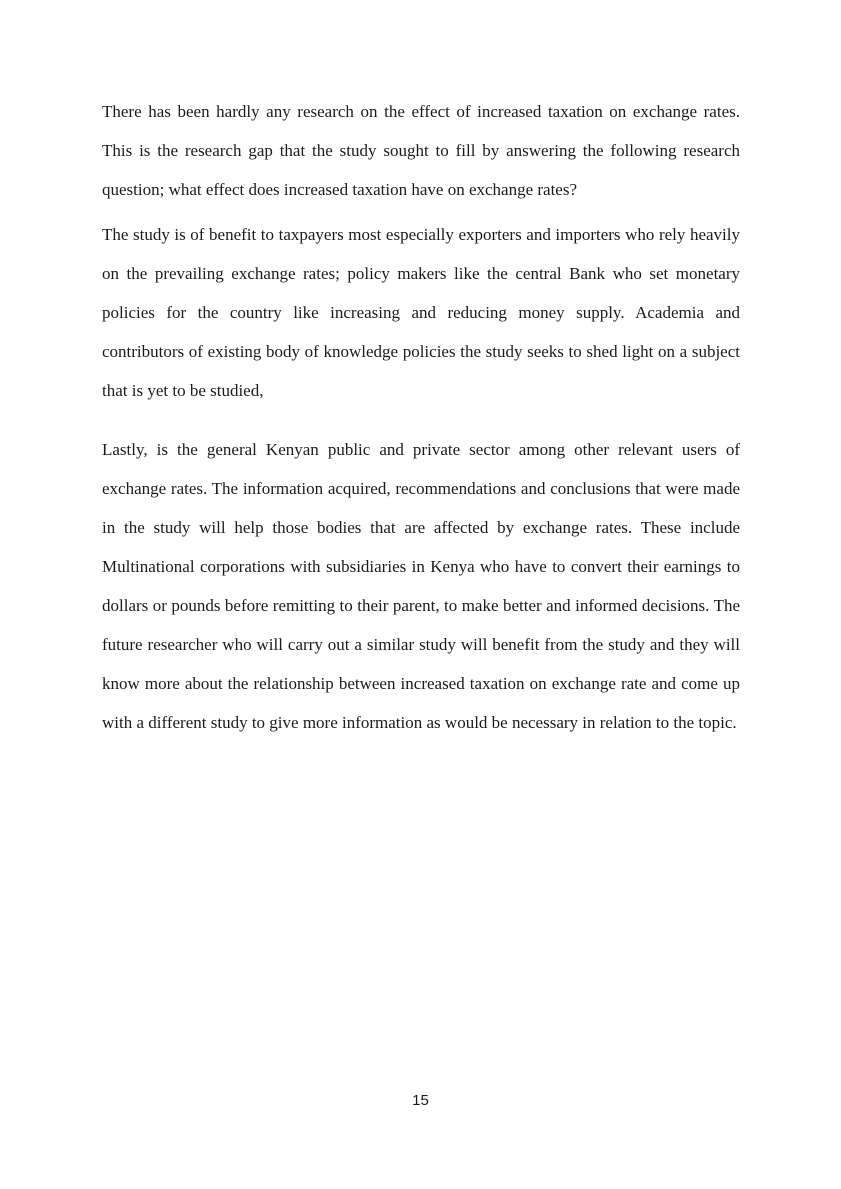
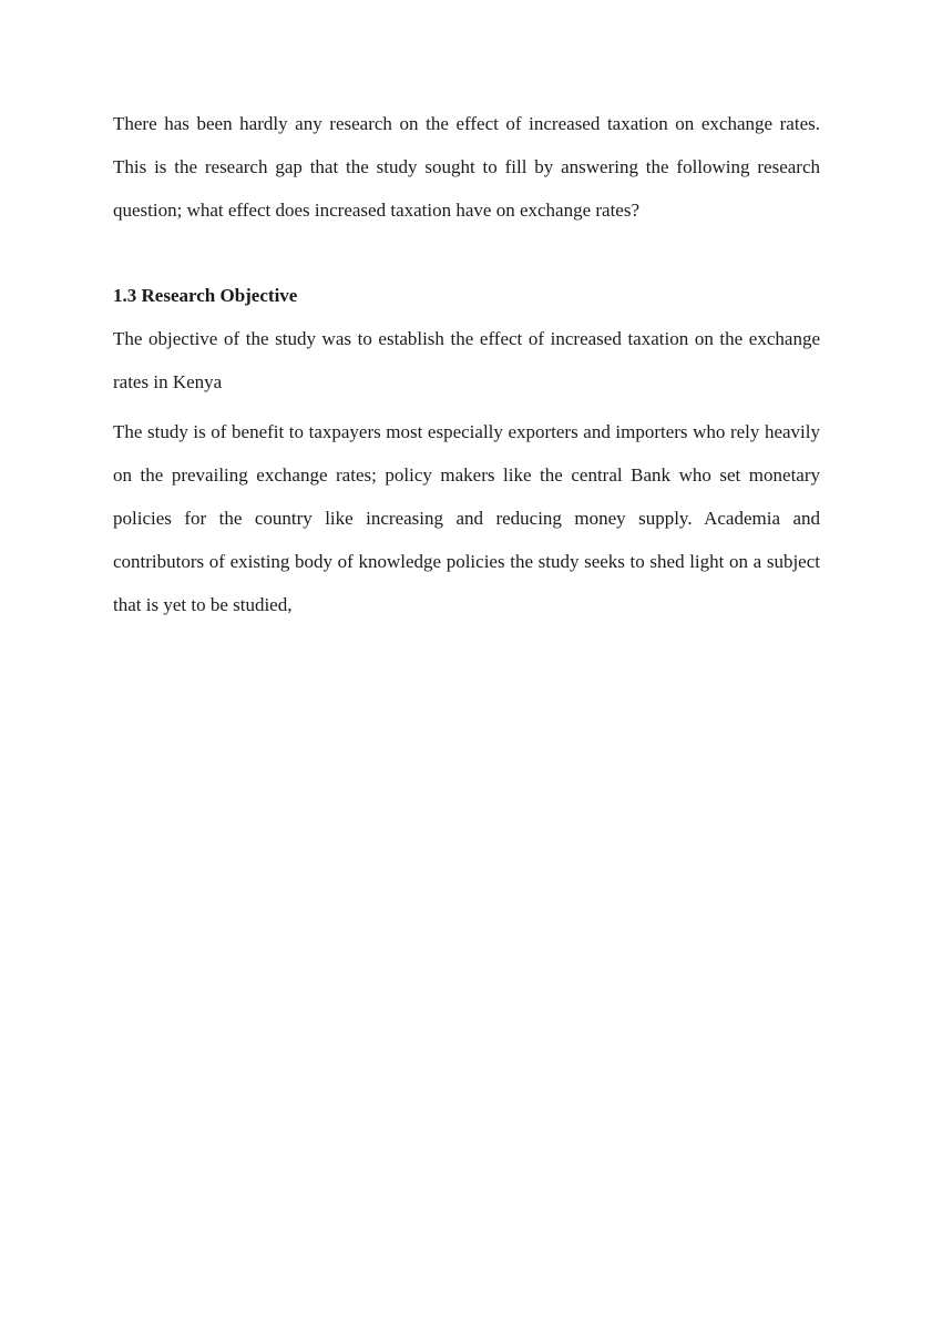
  There has been hardly any research on the effect of increased taxation on exchange rates. This is the research gap that the study sought to fill by answering the following research question; what effect does increased taxation have on exchange rates?
+ 1.3 Research Objective
+ The objective of the study was to establish the effect of increased taxation on the exchange rates in Kenya
  The study is of benefit to taxpayers most especially exporters and importers who rely heavily on the prevailing exchange rates; policy makers like the central Bank who set monetary policies for the country like increasing and reducing money supply. Academia and contributors of existing body of knowledge policies the study seeks to shed light on a subject that is yet to be studied,
- Lastly, is the general Kenyan public and private sector among other relevant users of exchange rates. The information acquired, recommendations and conclusions that were made in the study will help those bodies that are affected by exchange rates. These include Multinational corporations with subsidiaries in Kenya who have to convert their earnings to dollars or pounds before remitting to their parent, to make better and informed decisions. The future researcher who will carry out a similar study will benefit from the study and they will know more about the relationship between increased taxation on exchange rate and come up with a different study to give more information as would be necessary in relation to the topic.
- 15
